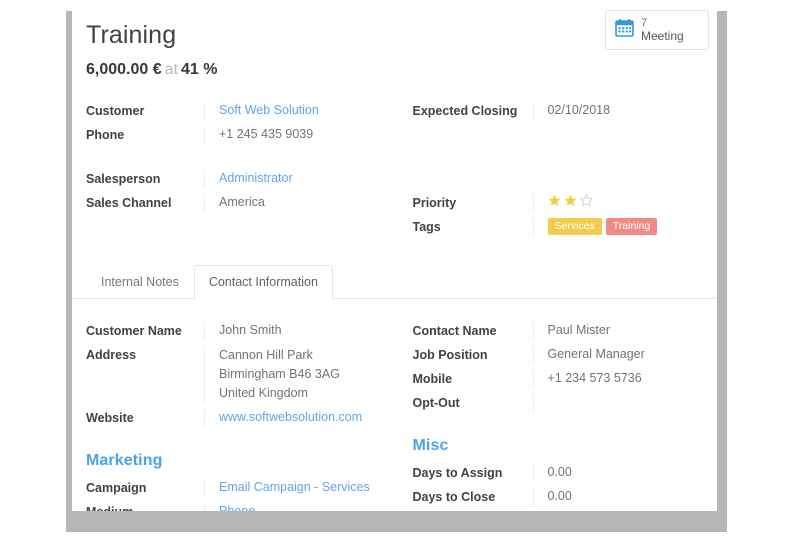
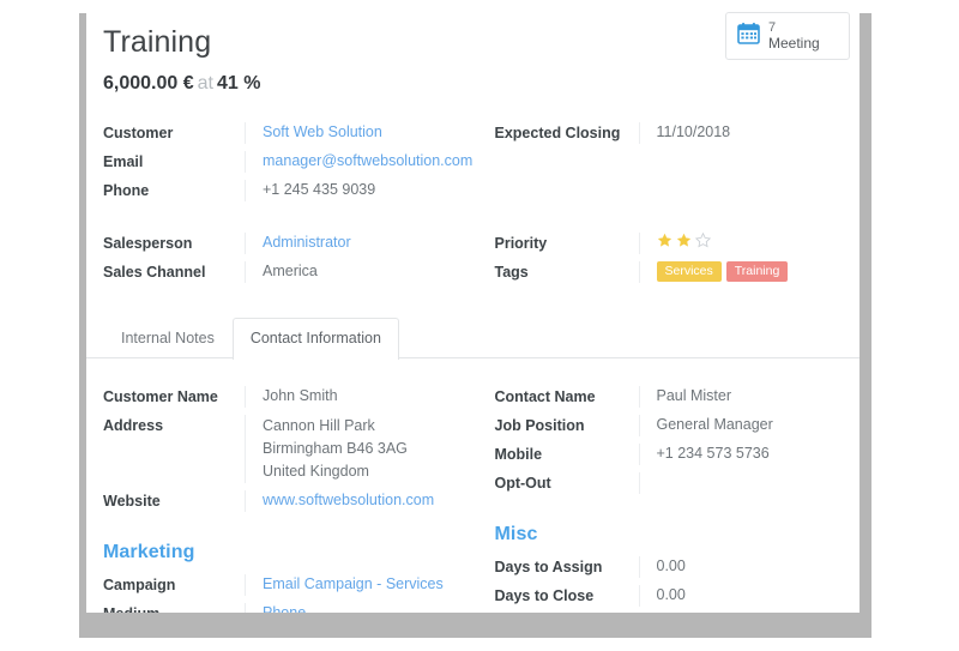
  Training
  6,000.00 € at 41 %
  7
  Meeting
  Customer
  Soft Web Solution
+ Email
+ manager@softwebsolution.com
  Phone
  +1 245 435 9039
  Salesperson
  Administrator
  Sales Channel
  America
  Expected Closing
- 02/10/2018
+ 11/10/2018
  Priority
  Tags
  Services
  Training
  Internal Notes
  Contact Information
  Customer Name
  John Smith
  Address
  Cannon Hill Park
  Birmingham B46 3AG
  United Kingdom
  Website
  www.softwebsolution.com
  Marketing
  Campaign
  Email Campaign - Services
  Phone
  Contact Name
  Paul Mister
  Job Position
  General Manager
  Mobile
  +1 234 573 5736
  Opt-Out
  Misc
  Days to Assign
  0.00
  Days to Close
  0.00
